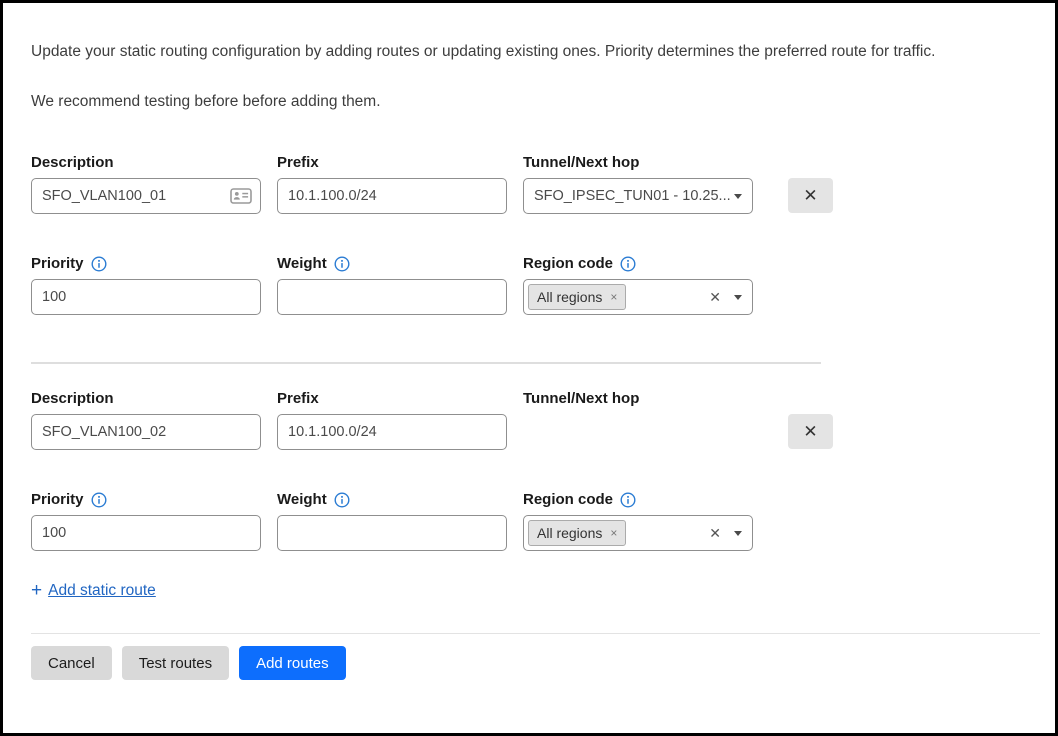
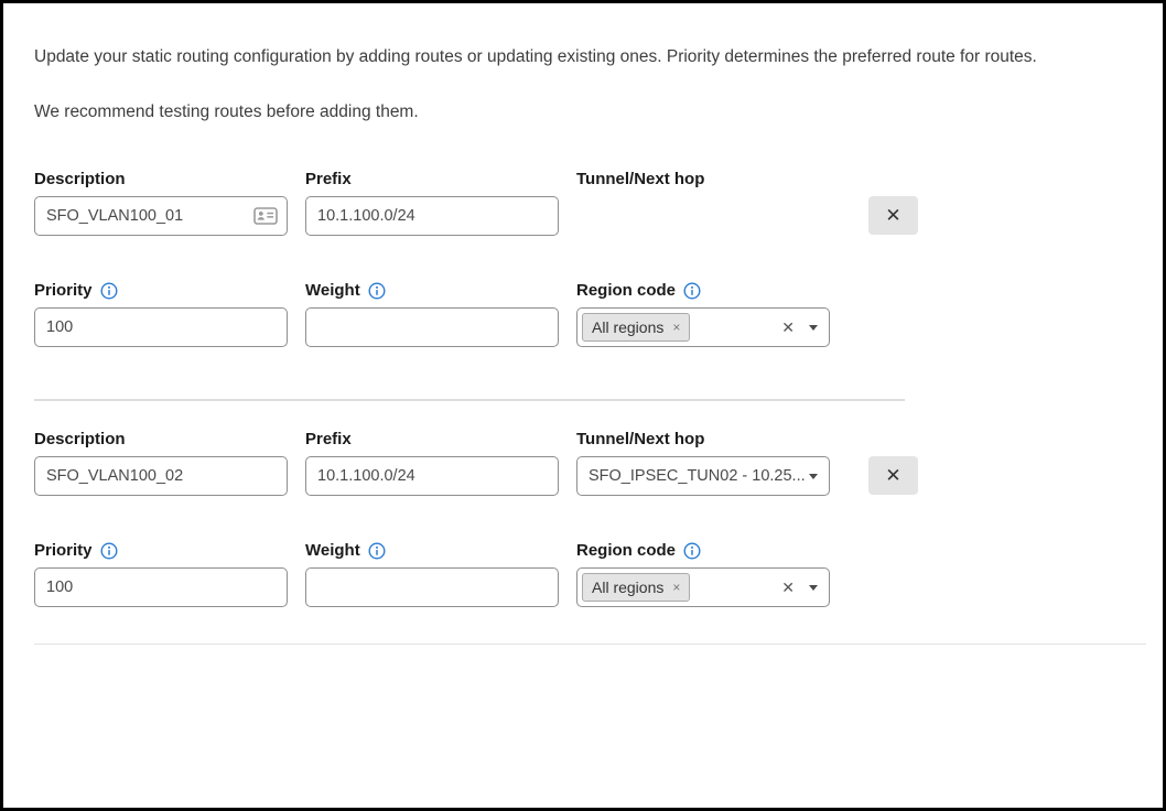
- Update your static routing configuration by adding routes or updating existing ones. Priority determines the preferred route for traffic.
+ Update your static routing configuration by adding routes or updating existing ones. Priority determines the preferred route for routes.
- We recommend testing before before adding them.
+ We recommend testing routes before adding them.
  Description
  SFO_VLAN100_01
  Prefix
  10.1.100.0/24
  Tunnel/Next hop
- SFO_IPSEC_TUN01 - 10.25...
  ✕
  Priority
  100
  Weight
  Region code
  All regions
  ×
  ✕
  Description
  SFO_VLAN100_02
  Prefix
  10.1.100.0/24
  Tunnel/Next hop
+ SFO_IPSEC_TUN02 - 10.25...
  ✕
  Priority
  100
  Weight
  Region code
  All regions
  ×
  ✕
- +
- Add static route
- Cancel
- Test routes
- Add routes
